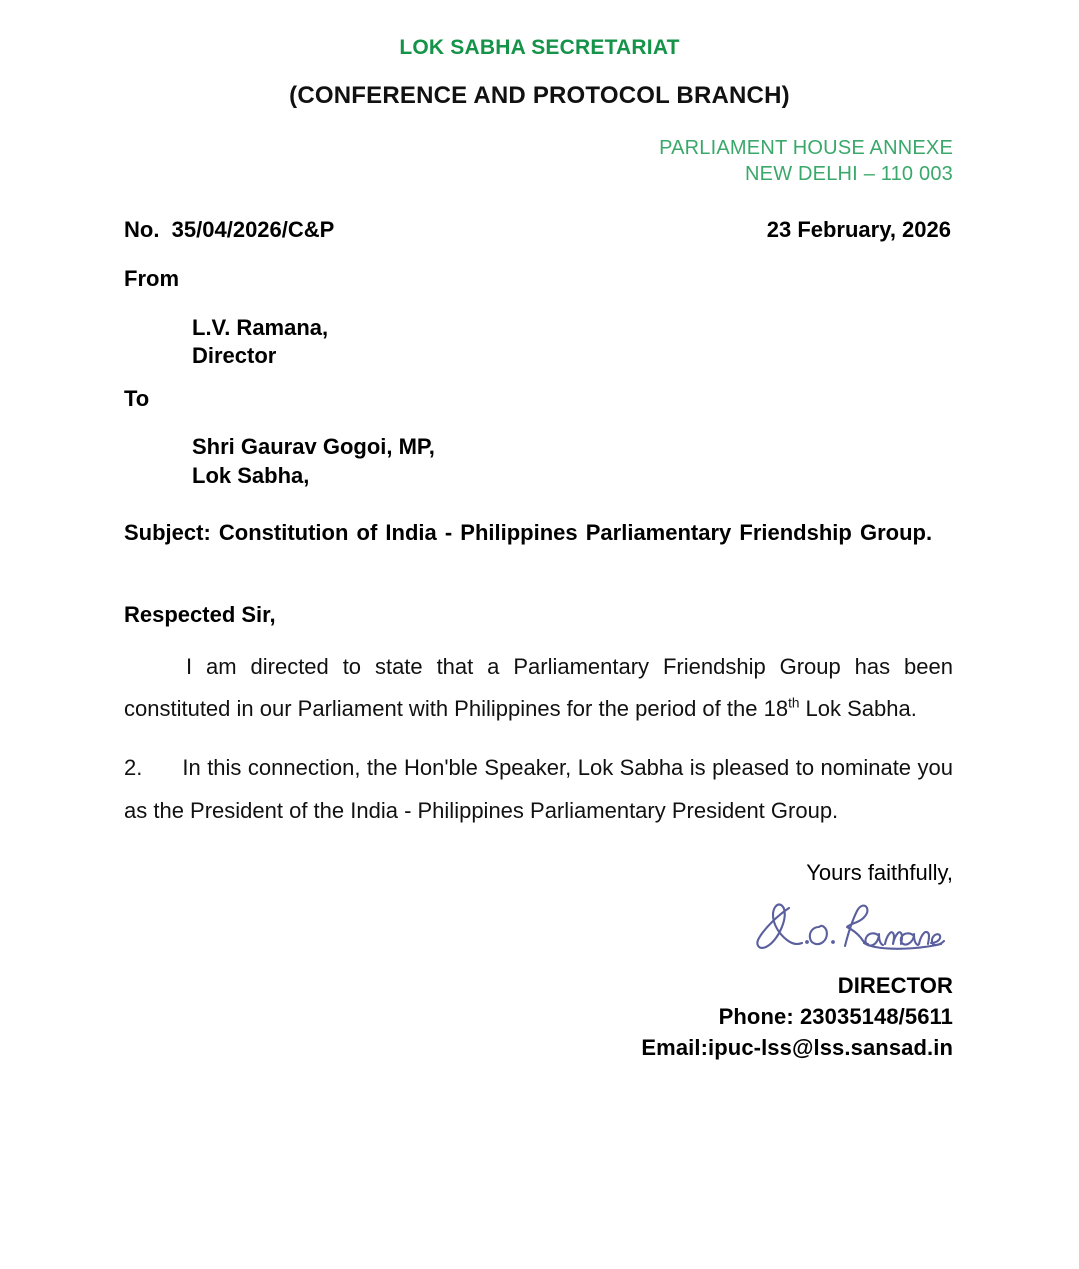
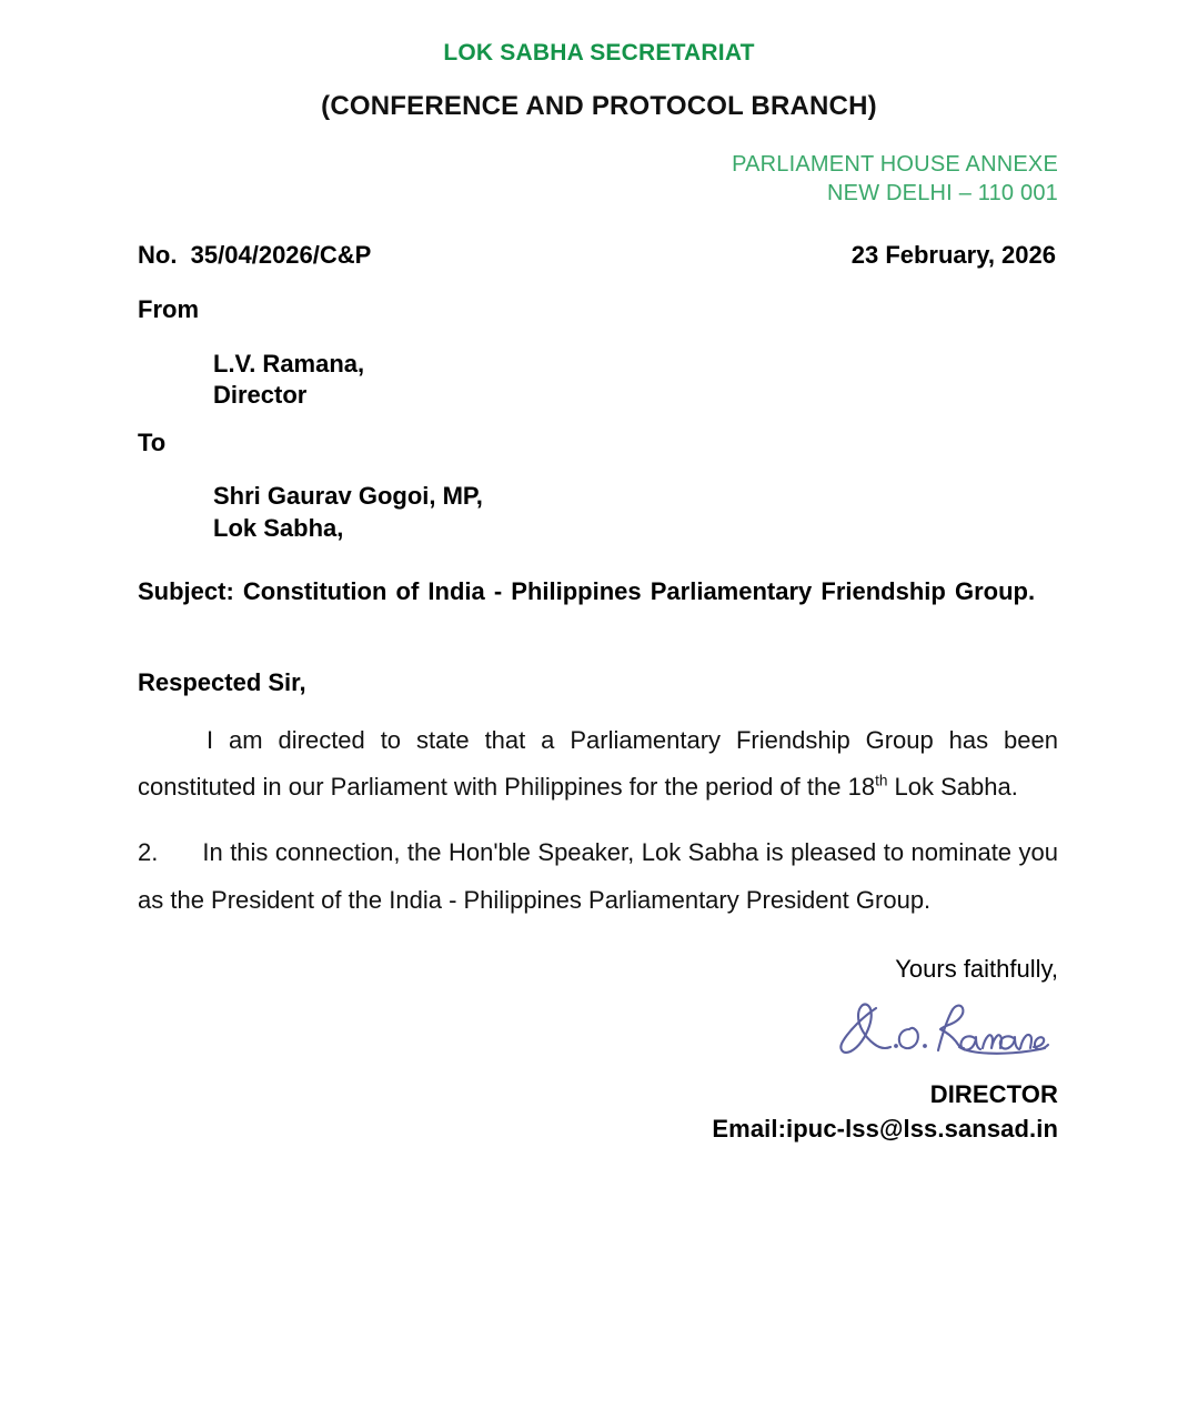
  LOK SABHA SECRETARIAT
  (CONFERENCE AND PROTOCOL BRANCH)
  PARLIAMENT HOUSE ANNEXE
- NEW DELHI – 110 003
+ NEW DELHI – 110 001
  No. 35/04/2026/C&P
  23 February, 2026
  From
  L.V. Ramana,
  Director
  To
  Shri Gaurav Gogoi, MP,
  Lok Sabha,
  Subject: Constitution of India - Philippines Parliamentary Friendship Group.
  Respected Sir,
  I am directed to state that a Parliamentary Friendship Group has been constituted in our Parliament with Philippines for the period of the 18th Lok Sabha.
  2. In this connection, the Hon'ble Speaker, Lok Sabha is pleased to nominate you as the President of the India - Philippines Parliamentary President Group.
  Yours faithfully,
  DIRECTOR
- Phone: 23035148/5611
  Email:ipuc-lss@lss.sansad.in
